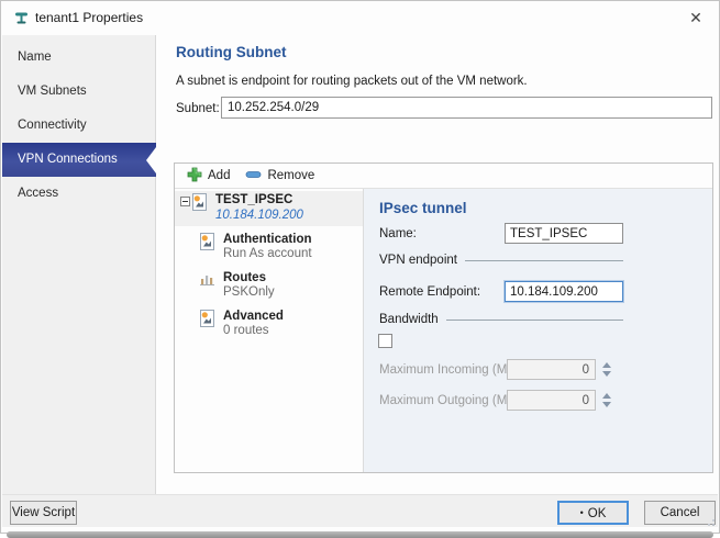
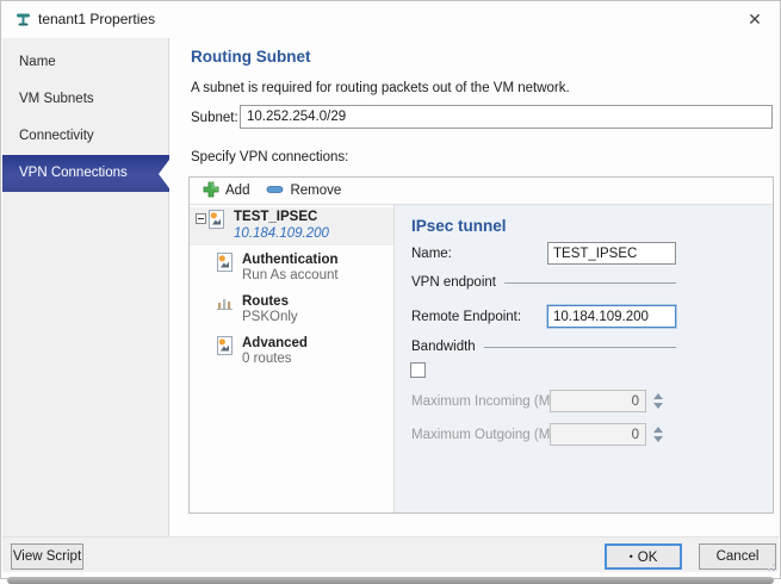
  tenant1 Properties
  ✕
  Name
  VM Subnets
  Connectivity
  VPN Connections
- Access
  Routing Subnet
- A subnet is endpoint for routing packets out of the VM network.
+ A subnet is required for routing packets out of the VM network.
  Subnet:
  10.252.254.0/29
+ Specify VPN connections:
  Add
  Remove
  TEST_IPSEC
  10.184.109.200
  Authentication
  Run As account
  Routes
  PSKOnly
  Advanced
  0 routes
  IPsec tunnel
  Name:
  TEST_IPSEC
  VPN endpoint
  Remote Endpoint:
  10.184.109.200
  Bandwidth
  Maximum Incoming (M
  0
  Maximum Outgoing (M
  0
  View Script
  • OK
  Cancel
